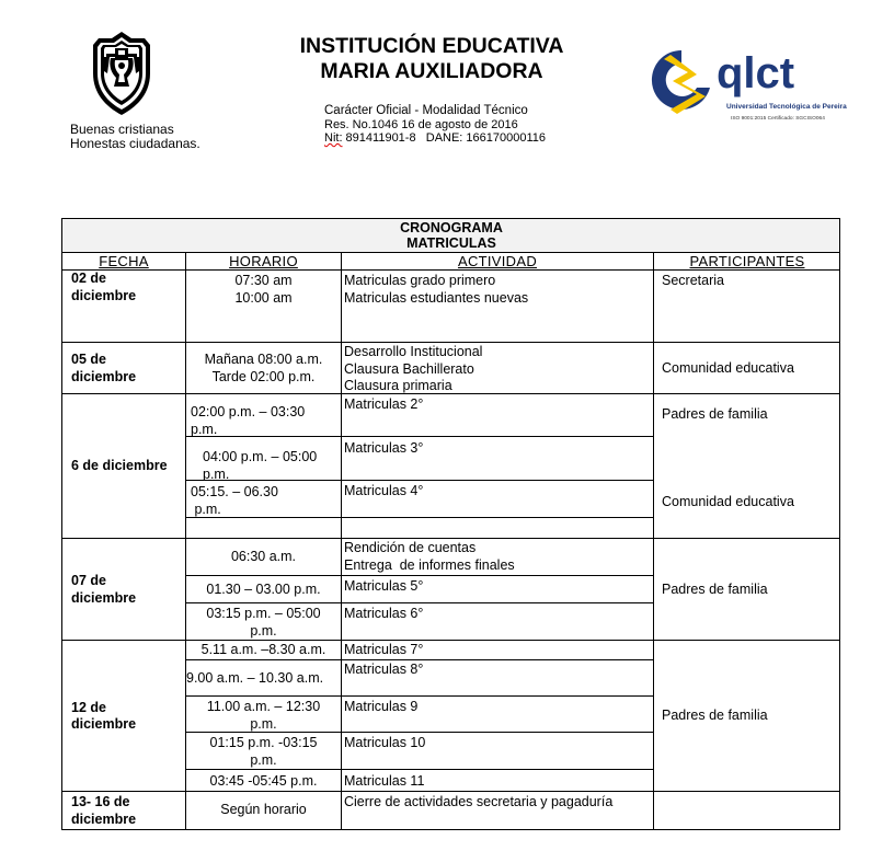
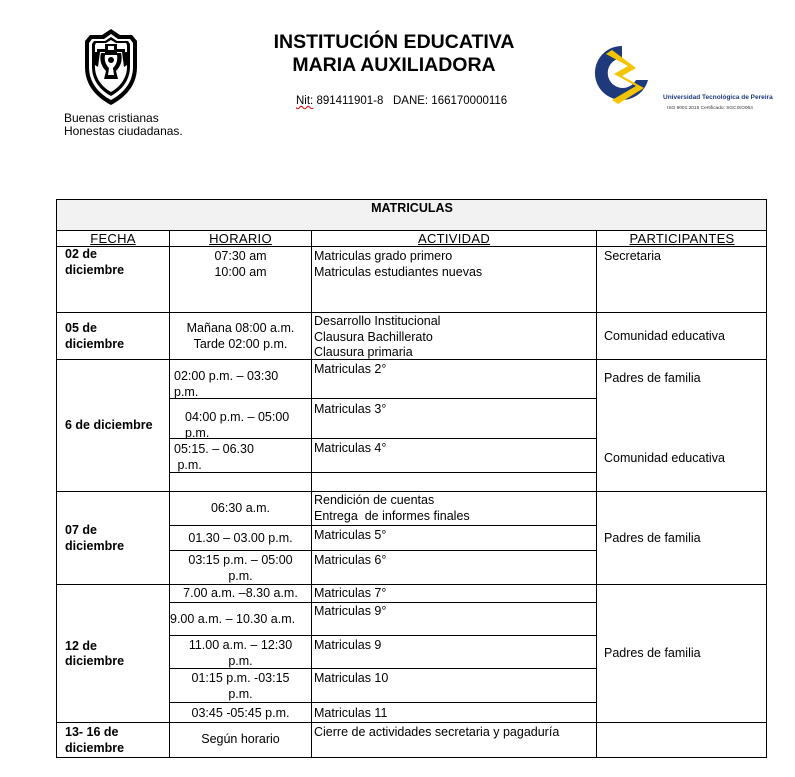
  Buenas cristianas
  Honestas ciudadanas.
  INSTITUCIÓN EDUCATIVA
  MARIA AUXILIADORA
- Carácter Oficial - Modalidad Técnico
- Res. No.1046 16 de agosto de 2016
  Nit: 891411901-8 DANE: 166170000116
- qlct
- CRONOGRAMA
  MATRICULAS
  FECHA
  HORARIO
  ACTIVIDAD
  PARTICIPANTES
  02 de
  diciembre
  07:30 am
  10:00 am
  Matriculas grado primero
  Matriculas estudiantes nuevas
  Secretaria
  05 de
  diciembre
  Mañana 08:00 a.m.
  Tarde 02:00 p.m.
  Desarrollo Institucional
  Clausura Bachillerato
  Clausura primaria
  Comunidad educativa
  6 de diciembre
  02:00 p.m. – 03:30
  p.m.
  Matriculas 2°
  04:00 p.m. – 05:00
  p.m.
  Matriculas 3°
  05:15. – 06.30
  p.m.
  Matriculas 4°
  Padres de familia
  Comunidad educativa
  07 de
  diciembre
  06:30 a.m.
  Rendición de cuentas
  Entrega de informes finales
  01.30 – 03.00 p.m.
  Matriculas 5°
  03:15 p.m. – 05:00
  p.m.
  Matriculas 6°
  Padres de familia
  12 de
  diciembre
- 5.11 a.m. –8.30 a.m.
+ 7.00 a.m. –8.30 a.m.
  Matriculas 7°
  9.00 a.m. – 10.30 a.m.
- Matriculas 8°
+ Matriculas 9°
  11.00 a.m. – 12:30
  p.m.
  Matriculas 9
  01:15 p.m. -03:15
  p.m.
  Matriculas 10
  03:45 -05:45 p.m.
  Matriculas 11
  Padres de familia
  13- 16 de
  diciembre
  Según horario
  Cierre de actividades secretaria y pagaduría
